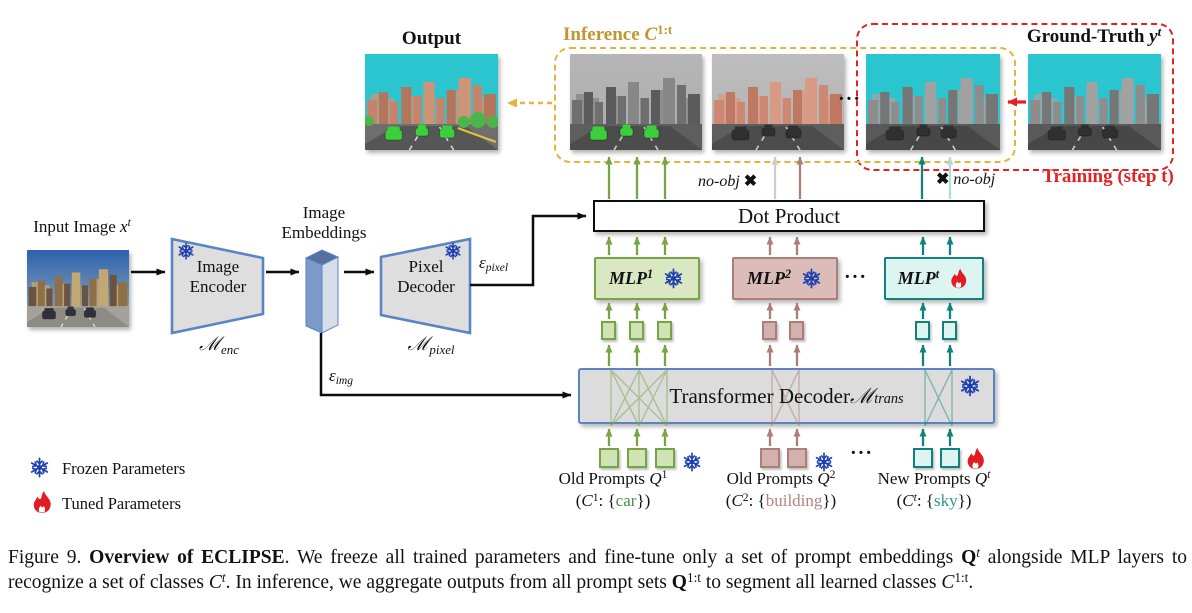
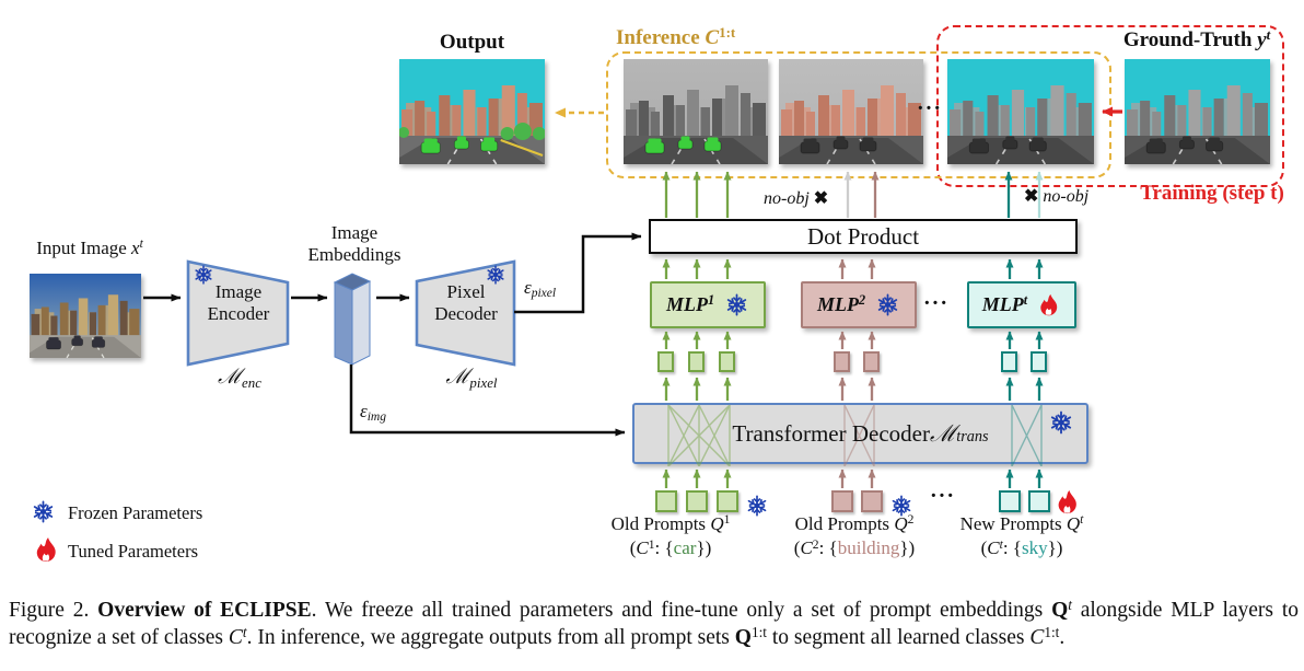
  Output
  Inference C1:t
  Ground-Truth yt
  Training (step t)
  ···
  no-obj ✖
  ✖ no-obj
  Dot Product
  MLP1
  MLP2
  ···
  MLPt
  Transformer Decoder
  ℳ
  trans
  ···
  Old Prompts Q1
  (C1: {car})
  Old Prompts Q2
  (C2: {building})
  New Prompts Qt
  (Ct: {sky})
  Input Image xt
  Image
  Encoder
  ℳenc
  Image
  Embeddings
  Pixel
  Decoder
  ℳpixel
  εpixel
  εimg
  Frozen Parameters
  Tuned Parameters
- Figure 9. Overview of ECLIPSE. We freeze all trained parameters and fine-tune only a set of prompt embeddings Qt alongside MLP layers to recognize a set of classes Ct. In inference, we aggregate outputs from all prompt sets Q1:t to segment all learned classes C1:t.
+ Figure 2. Overview of ECLIPSE. We freeze all trained parameters and fine-tune only a set of prompt embeddings Qt alongside MLP layers to recognize a set of classes Ct. In inference, we aggregate outputs from all prompt sets Q1:t to segment all learned classes C1:t.
